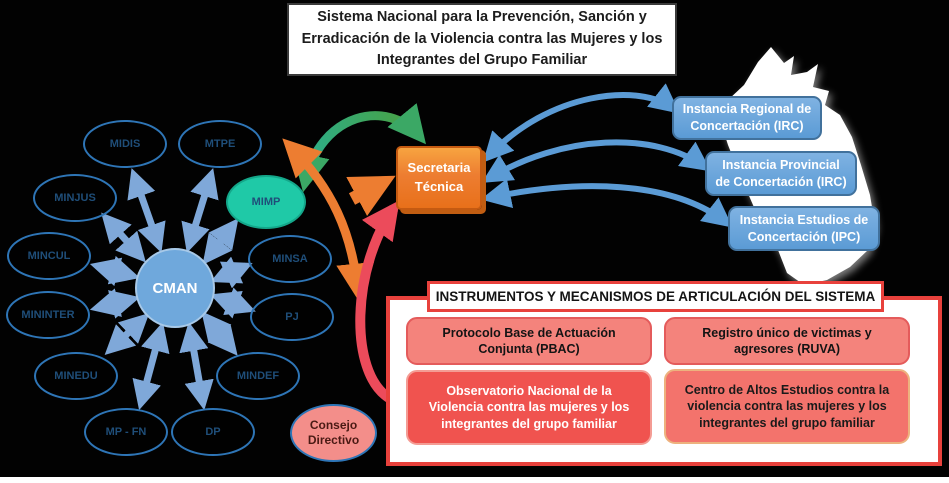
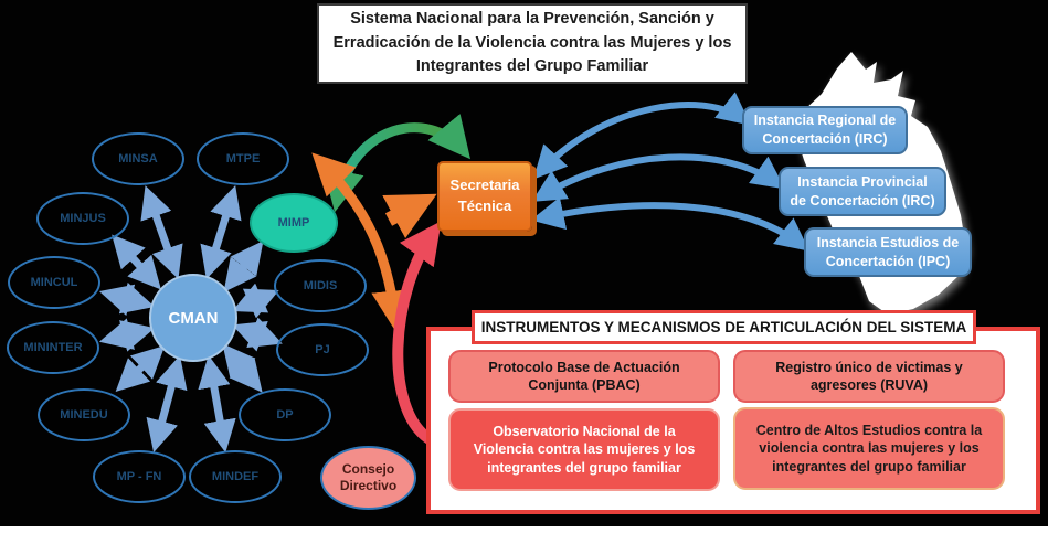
  Sistema Nacional para la Prevención, Sanción y Erradicación de la Violencia contra las Mujeres y los Integrantes del Grupo Familiar
- MIDIS
+ MINSA
  MTPE
  MINJUS
  MIMP
  MINCUL
- MINSA
+ MIDIS
  MININTER
  PJ
  MINEDU
- MINDEF
+ DP
  MP - FN
- DP
+ MINDEF
  CMAN
  Consejo Directivo
  Secretaria Técnica
  Instancia Regional de Concertación (IRC)
  Instancia Provincial de Concertación (IRC)
  Instancia Estudios de Concertación (IPC)
  INSTRUMENTOS Y MECANISMOS DE ARTICULACIÓN DEL SISTEMA
  Protocolo Base de Actuación Conjunta (PBAC)
  Registro único de victimas y agresores (RUVA)
  Observatorio Nacional de la Violencia contra las mujeres y los integrantes del grupo familiar
  Centro de Altos Estudios contra la violencia contra las mujeres y los integrantes del grupo familiar
